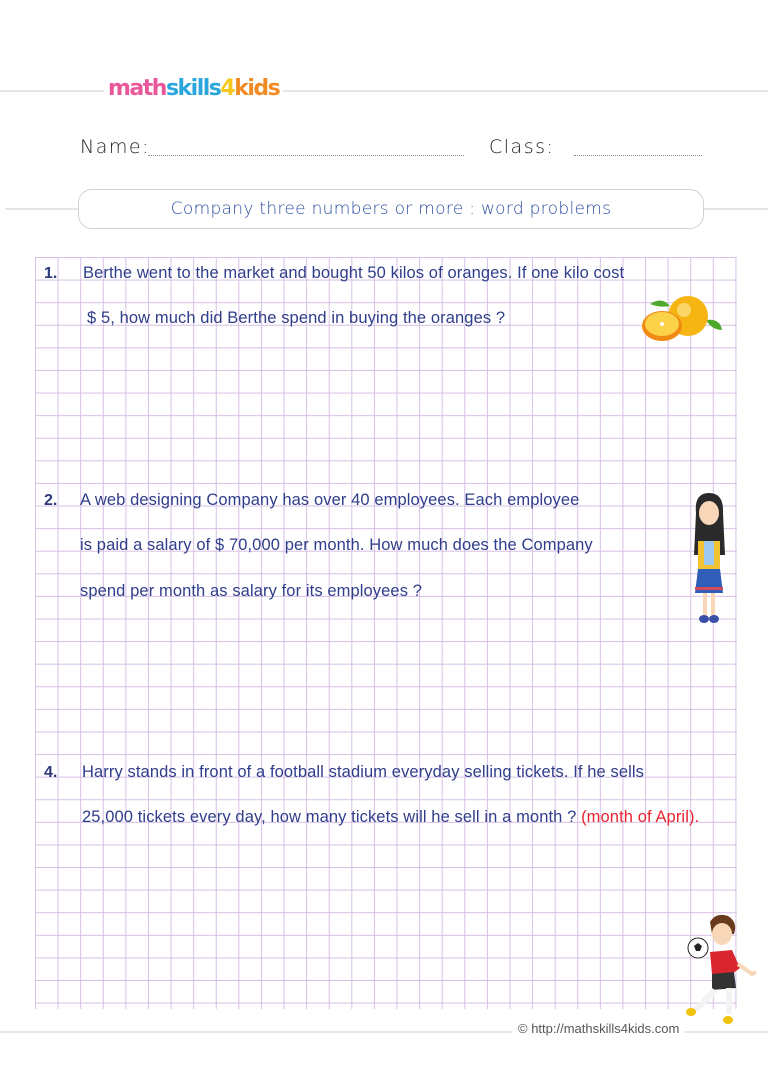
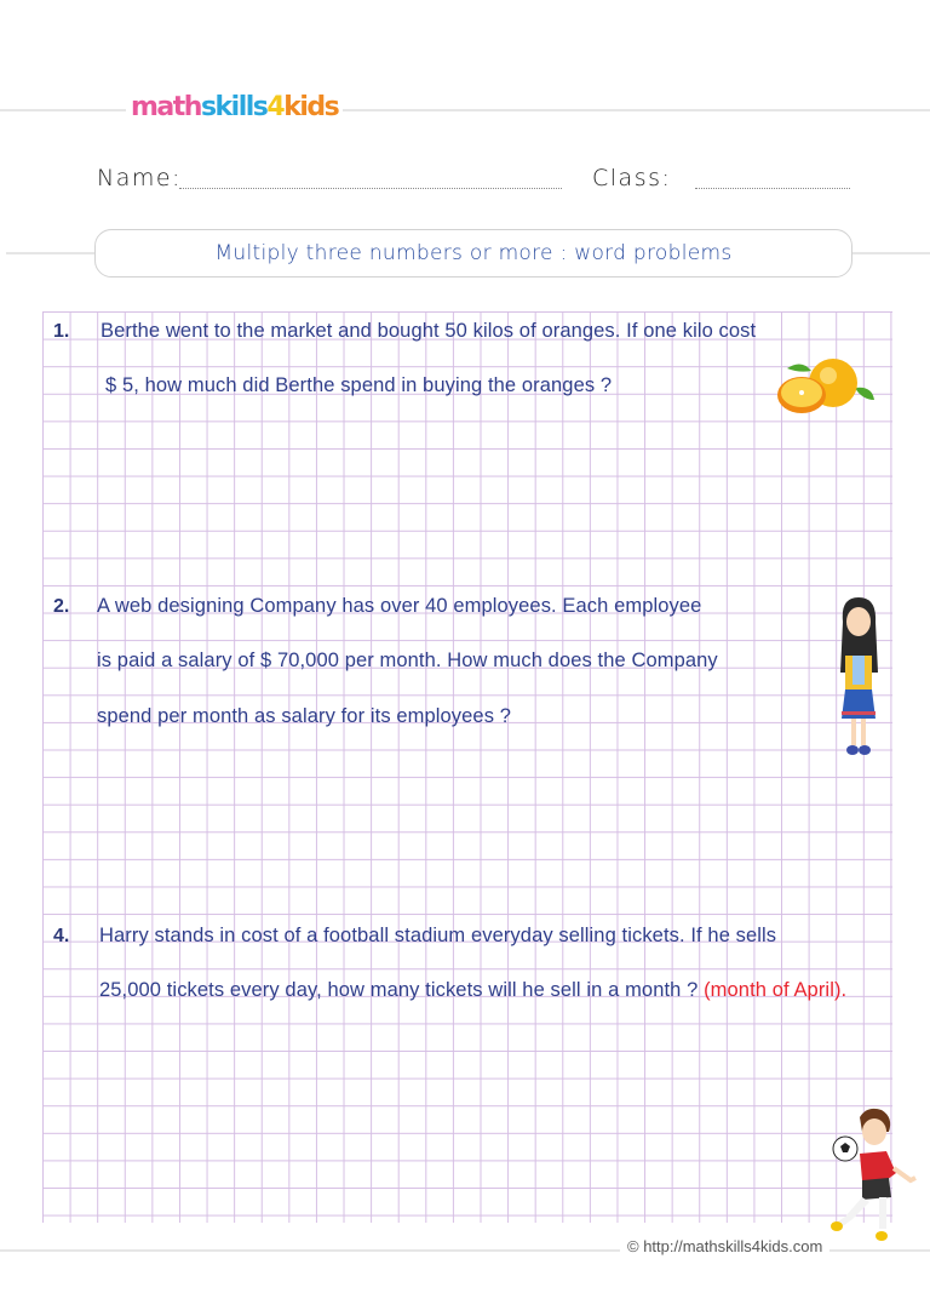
  mathskills4kids
  Name:
  Class:
- Company three numbers or more : word problems
+ Multiply three numbers or more : word problems
  1.
  Berthe went to the market and bought 50 kilos of oranges. If one kilo cost
  $ 5, how much did Berthe spend in buying the oranges ?
  2.
  A web designing Company has over 40 employees. Each employee
  is paid a salary of $ 70,000 per month. How much does the Company
  spend per month as salary for its employees ?
  4.
- Harry stands in front of a football stadium everyday selling tickets. If he sells
+ Harry stands in cost of a football stadium everyday selling tickets. If he sells
  25,000 tickets every day, how many tickets will he sell in a month ? (month of April).
  © http://mathskills4kids.com
